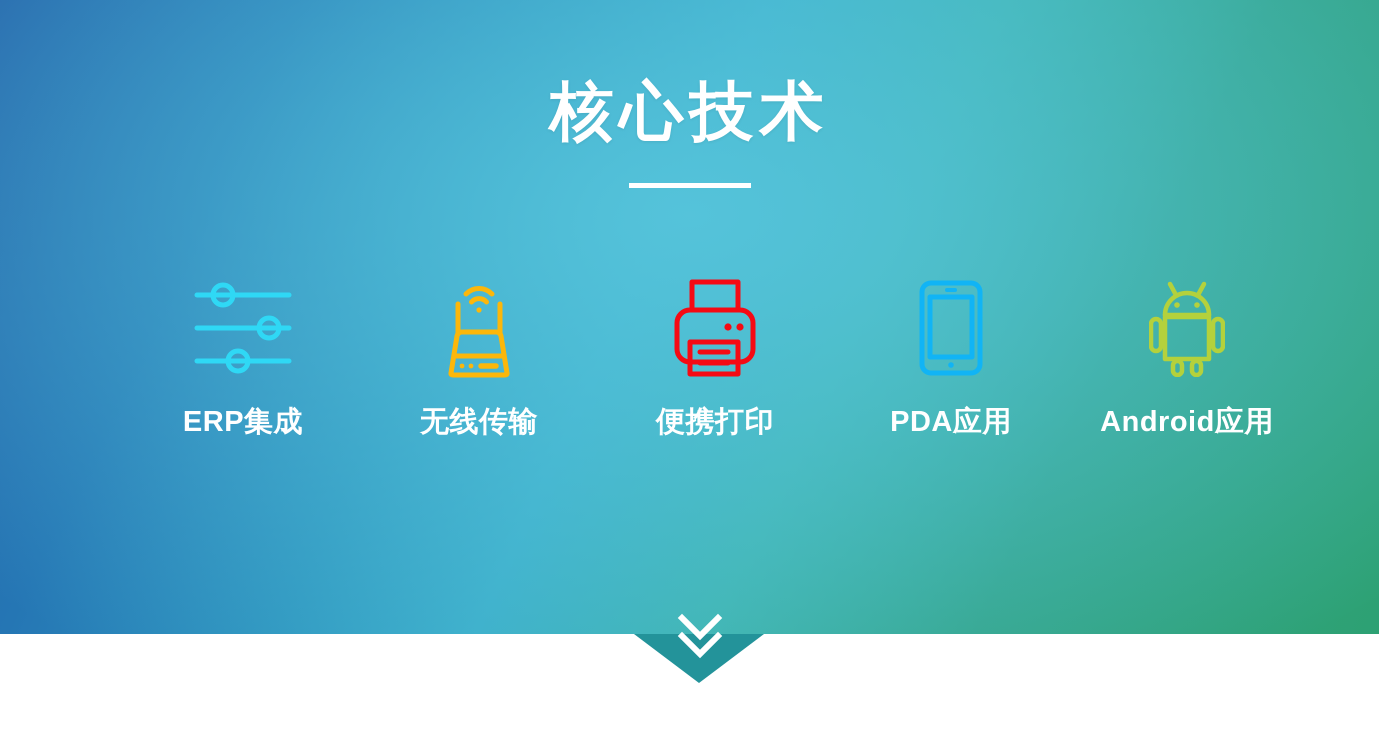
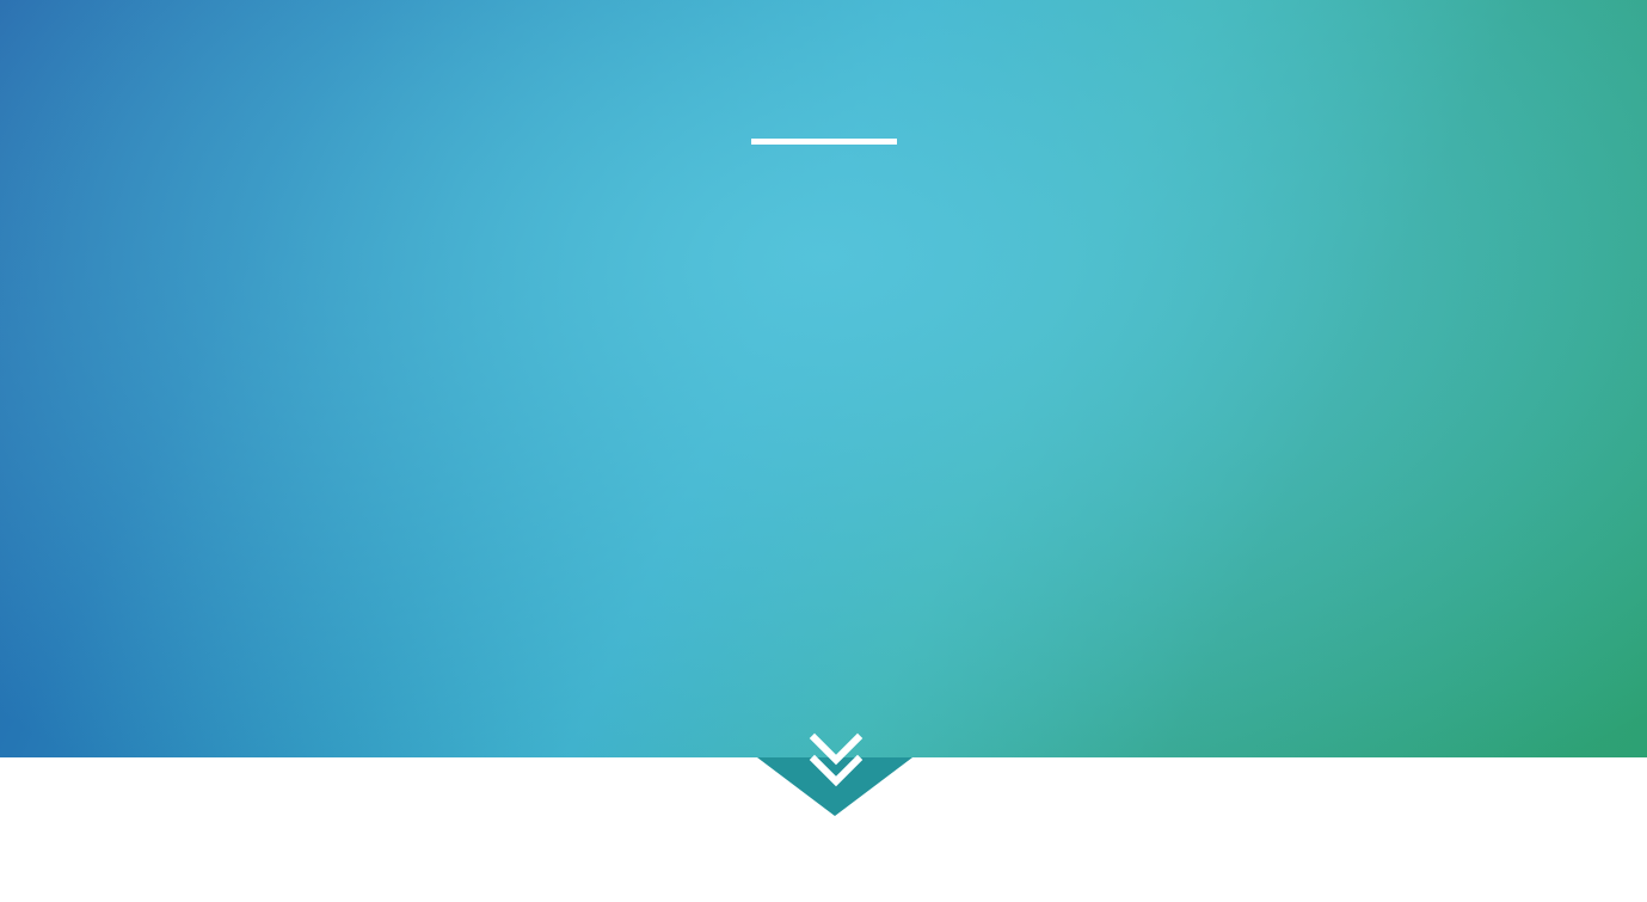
- 核心技术
- ERP集成
- 无线传输
- 便携打印
- PDA应用
- Android应用
